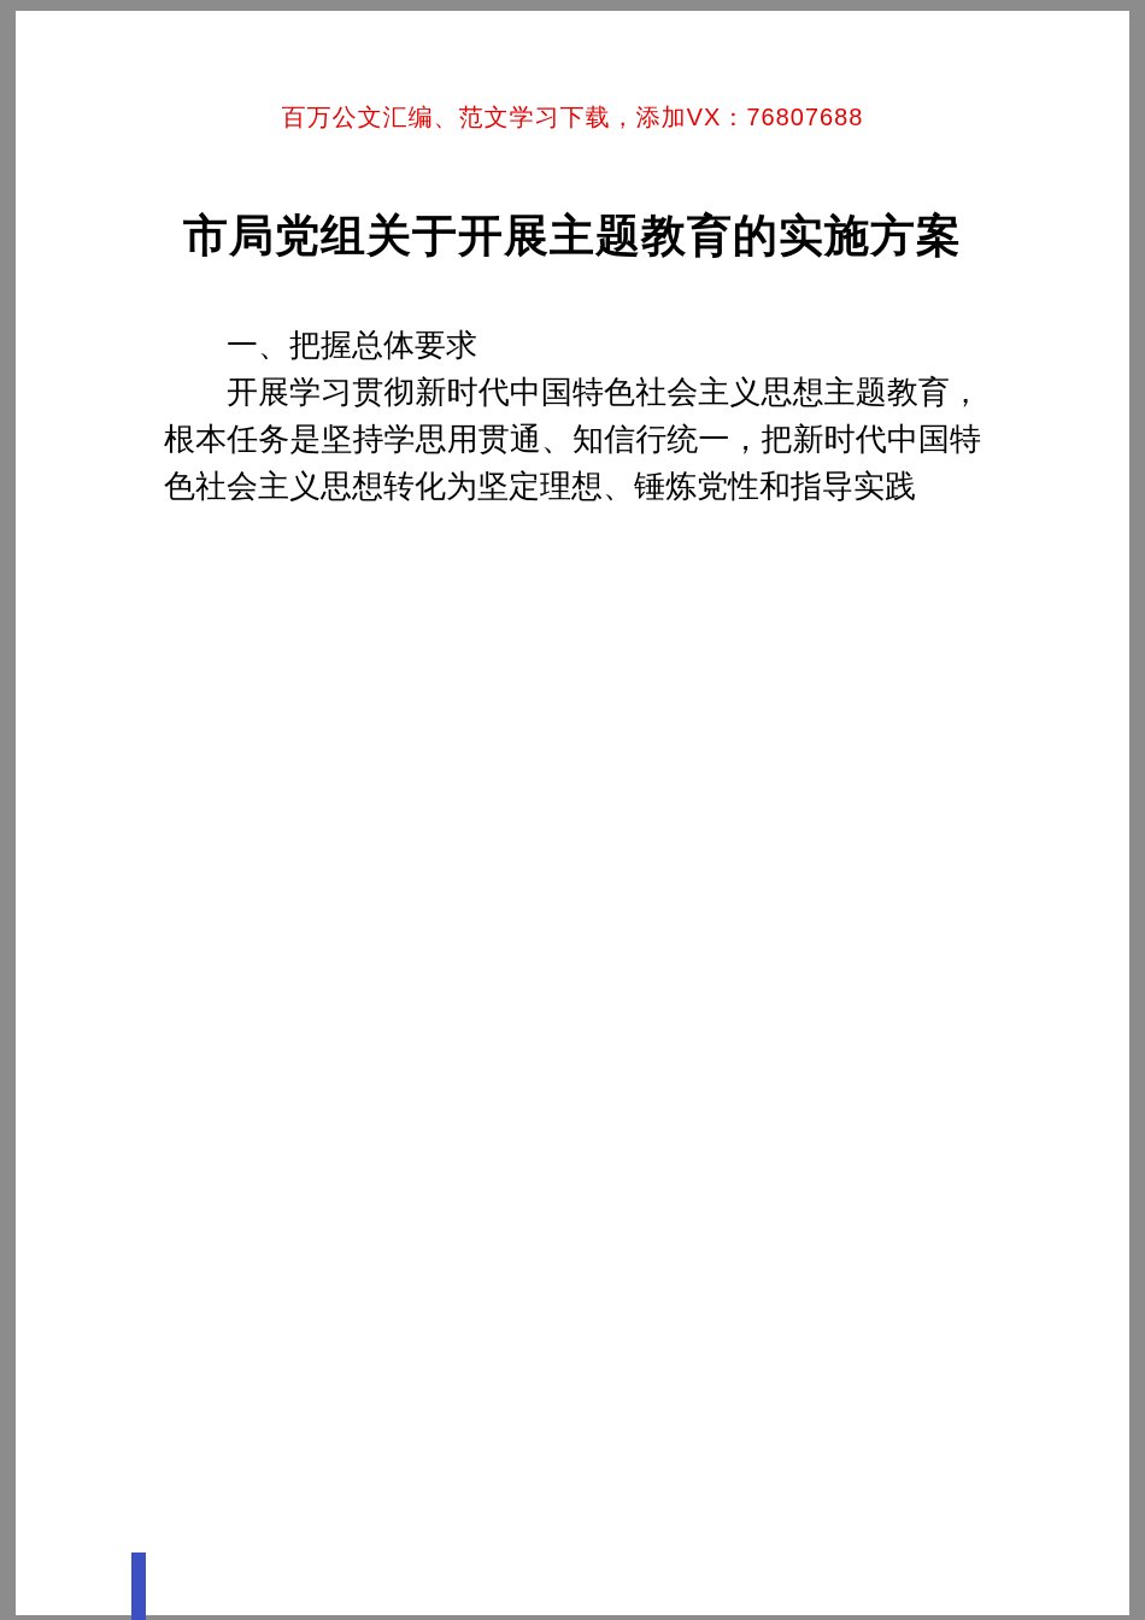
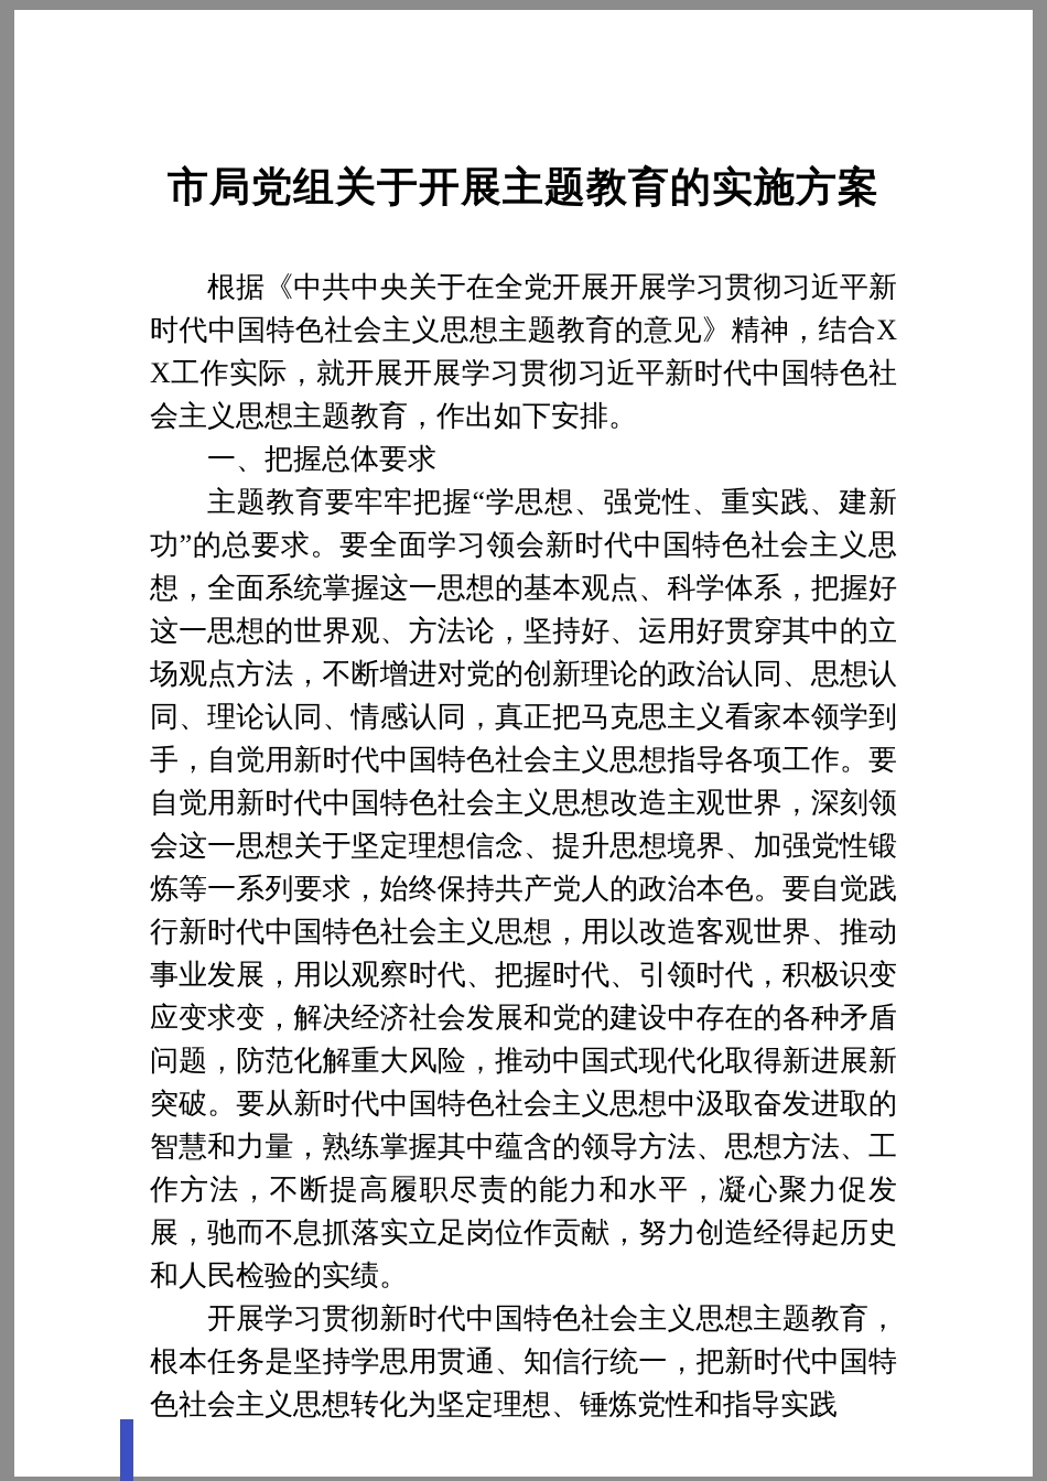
- 百万公文汇编、范文学习下载，添加VX：76807688
  市局党组关于开展主题教育的实施方案
+ 根据《中共中央关于在全党开展开展学习贯彻习近平新时代中国特色社会主义思想主题教育的意见》精神，结合XX工作实际，就开展开展学习贯彻习近平新时代中国特色社会主义思想主题教育，作出如下安排。
  一、把握总体要求
+ 主题教育要牢牢把握“学思想、强党性、重实践、建新功”的总要求。要全面学习领会新时代中国特色社会主义思想，全面系统掌握这一思想的基本观点、科学体系，把握好这一思想的世界观、方法论，坚持好、运用好贯穿其中的立场观点方法，不断增进对党的创新理论的政治认同、思想认同、理论认同、情感认同，真正把马克思主义看家本领学到手，自觉用新时代中国特色社会主义思想指导各项工作。要自觉用新时代中国特色社会主义思想改造主观世界，深刻领会这一思想关于坚定理想信念、提升思想境界、加强党性锻炼等一系列要求，始终保持共产党人的政治本色。要自觉践行新时代中国特色社会主义思想，用以改造客观世界、推动事业发展，用以观察时代、把握时代、引领时代，积极识变应变求变，解决经济社会发展和党的建设中存在的各种矛盾问题，防范化解重大风险，推动中国式现代化取得新进展新突破。要从新时代中国特色社会主义思想中汲取奋发进取的智慧和力量，熟练掌握其中蕴含的领导方法、思想方法、工作方法，不断提高履职尽责的能力和水平，凝心聚力促发展，驰而不息抓落实立足岗位作贡献，努力创造经得起历史和人民检验的实绩。
  开展学习贯彻新时代中国特色社会主义思想主题教育，根本任务是坚持学思用贯通、知信行统一，把新时代中国特色社会主义思想转化为坚定理想、锤炼党性和指导实践
